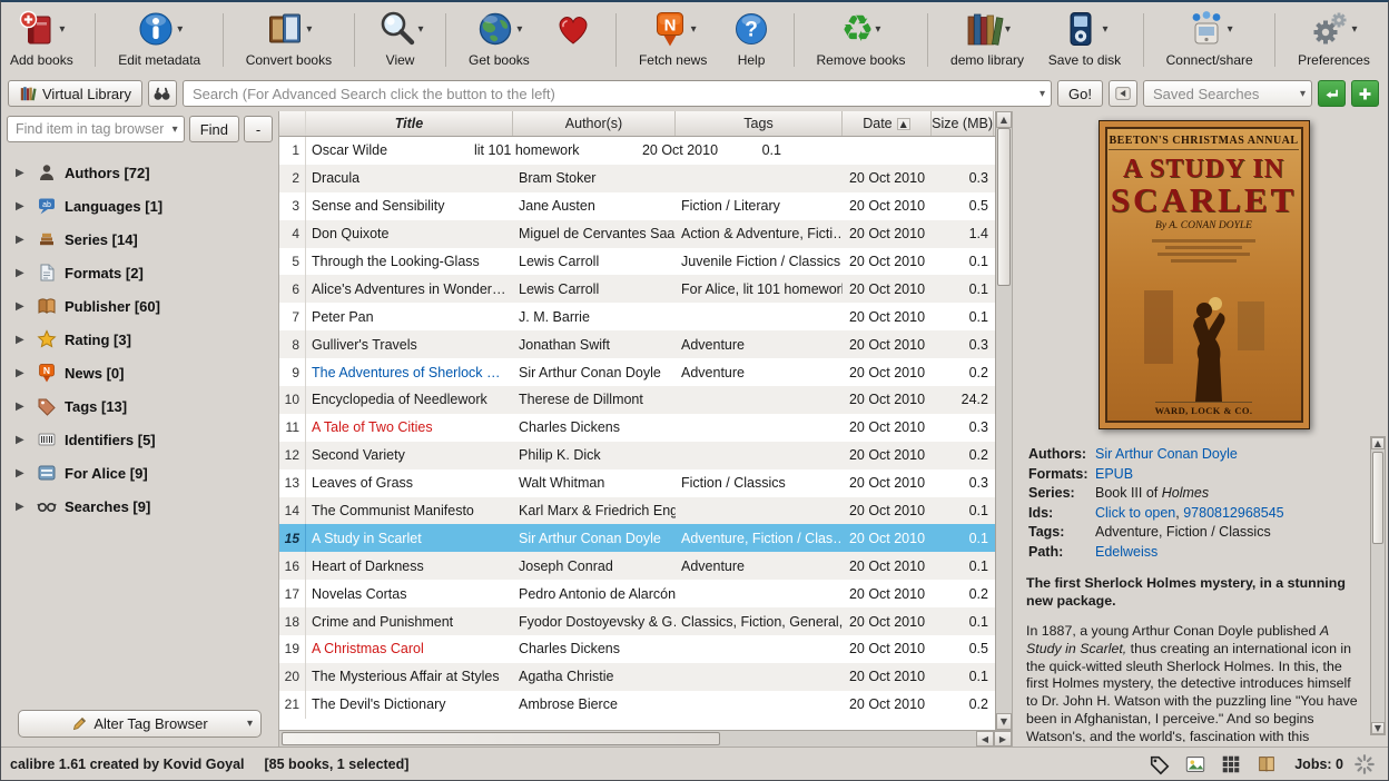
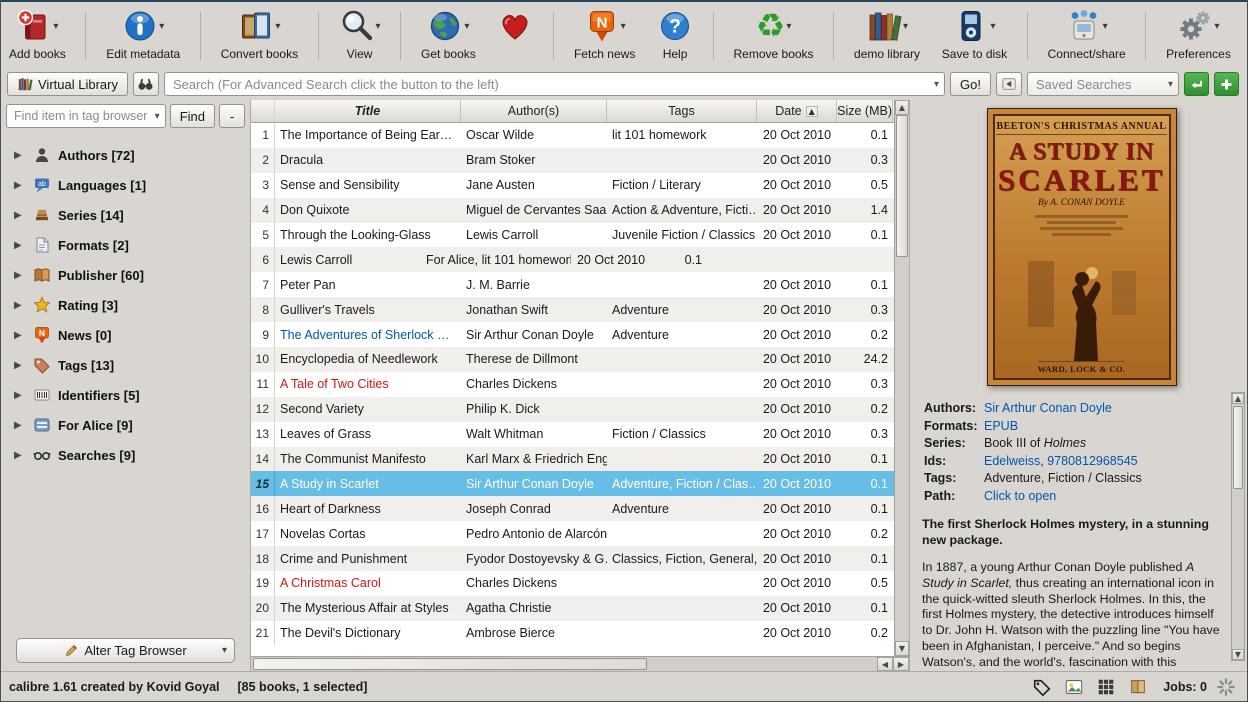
  ▾
  Add books
  ▾
  Edit metadata
  ▾
  Convert books
  ▾
  View
  ▾
  Get books
  N
  ▾
  Fetch news
  ?
  Help
  ♻
  ▾
  Remove books
  ▾
  demo library
  ▾
  Save to disk
  ▾
  Connect/share
  ▾
  Preferences
  Virtual Library
  Search (For Advanced Search click the button to the left)
  ▾
  Go!
  Saved Searches
  ▾
  Find item in tag browser
  ▾
  Find
  -
  ▶
  Authors [72]
  ▶
  Languages [1]
  ▶
  Series [14]
  ▶
  Formats [2]
  ▶
  Publisher [60]
  ▶
  Rating [3]
  ▶
  N
  News [0]
  ▶
  Tags [13]
  ▶
  Identifiers [5]
  ▶
  For Alice [9]
  ▶
  Searches [9]
  Alter Tag Browser
  ▾
  Title
  Author(s)
  Tags
  Date
  ▲
  Size (MB)
  1
+ The Importance of Being Ear…
  Oscar Wilde
  lit 101 homework
  20 Oct 2010
  0.1
  2
  Dracula
  Bram Stoker
  20 Oct 2010
  0.3
  3
  Sense and Sensibility
  Jane Austen
  Fiction / Literary
  20 Oct 2010
  0.5
  4
  Don Quixote
  Miguel de Cervantes Saa
  Action & Adventure, Ficti…
  20 Oct 2010
  1.4
  5
  Through the Looking-Glass
  Lewis Carroll
  Juvenile Fiction / Classics
  20 Oct 2010
  0.1
  6
- Alice's Adventures in Wonder…
  Lewis Carroll
  For Alice, lit 101 homewor
  20 Oct 2010
  0.1
  7
  Peter Pan
  J. M. Barrie
  20 Oct 2010
  0.1
  8
  Gulliver's Travels
  Jonathan Swift
  Adventure
  20 Oct 2010
  0.3
  9
  The Adventures of Sherlock …
  Sir Arthur Conan Doyle
  Adventure
  20 Oct 2010
  0.2
  10
  Encyclopedia of Needlework
  Therese de Dillmont
  20 Oct 2010
  24.2
  11
  A Tale of Two Cities
  Charles Dickens
  20 Oct 2010
  0.3
  12
  Second Variety
  Philip K. Dick
  20 Oct 2010
  0.2
  13
  Leaves of Grass
  Walt Whitman
  Fiction / Classics
  20 Oct 2010
  0.3
  14
  The Communist Manifesto
  Karl Marx & Friedrich Eng
  20 Oct 2010
  0.1
  15
  A Study in Scarlet
  Sir Arthur Conan Doyle
  Adventure, Fiction / Clas…
  20 Oct 2010
  0.1
  16
  Heart of Darkness
  Joseph Conrad
  Adventure
  20 Oct 2010
  0.1
  17
  Novelas Cortas
  Pedro Antonio de Alarcón
  20 Oct 2010
  0.2
  18
  Crime and Punishment
  Fyodor Dostoyevsky & G
  Classics, Fiction, General,
  20 Oct 2010
  0.1
  19
  A Christmas Carol
  Charles Dickens
  20 Oct 2010
  0.5
  20
  The Mysterious Affair at Styles
  Agatha Christie
  20 Oct 2010
  0.1
  21
  The Devil's Dictionary
  Ambrose Bierce
  20 Oct 2010
  0.2
  ▲
  ▼
  ◀
  ▶
  BEETON'S CHRISTMAS ANNUAL
  A STUDY IN
  SCARLET
  By A. CONAN DOYLE
  WARD, LOCK & CO.
  Authors:
  Sir Arthur Conan Doyle
  Formats:
  EPUB
  Series:
  Book III of Holmes
  Ids:
- Click to open, 9780812968545
+ Edelweiss, 9780812968545
  Tags:
  Adventure, Fiction / Classics
  Path:
- Edelweiss
+ Click to open
  The first Sherlock Holmes mystery, in a stunning new package.
  In 1887, a young Arthur Conan Doyle published A Study in Scarlet, thus creating an international icon in the quick-witted sleuth Sherlock Holmes. In this, the first Holmes mystery, the detective introduces himself to Dr. John H. Watson with the puzzling line "You have been in Afghanistan, I perceive." And so begins Watson's, and the world's, fascination with this
  ▲
  ▼
  calibre 1.61 created by Kovid Goyal
  [85 books, 1 selected]
  Jobs: 0
